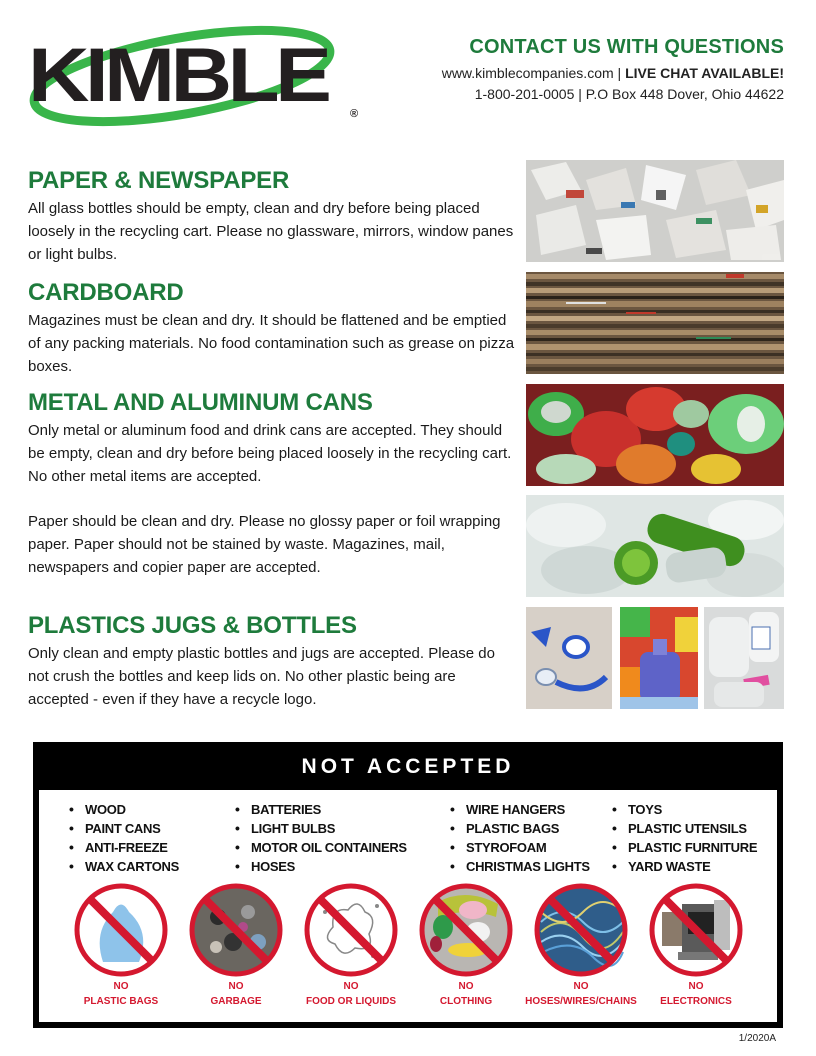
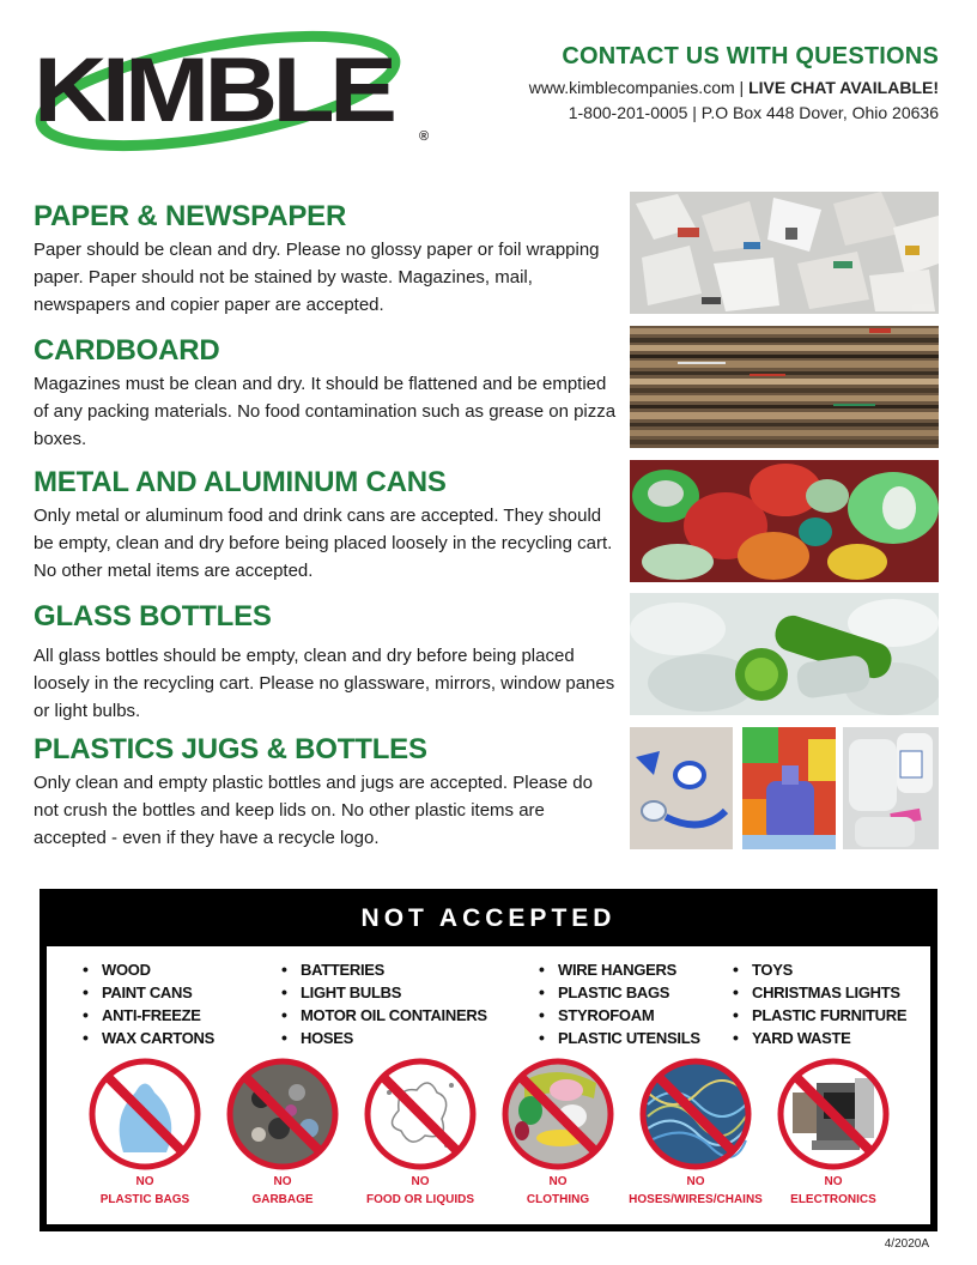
  KIMBLE
  ®
  CONTACT US WITH QUESTIONS
  www.kimblecompanies.com | LIVE CHAT AVAILABLE!
- 1-800-201-0005 | P.O Box 448 Dover, Ohio 44622
+ 1-800-201-0005 | P.O Box 448 Dover, Ohio 20636
  PAPER & NEWSPAPER
- All glass bottles should be empty, clean and dry before being placed loosely in the recycling cart. Please no glassware, mirrors, window panes or light bulbs.
+ Paper should be clean and dry. Please no glossy paper or foil wrapping paper. Paper should not be stained by waste. Magazines, mail, newspapers and copier paper are accepted.
  CARDBOARD
  Magazines must be clean and dry. It should be flattened and be emptied of any packing materials. No food contamination such as grease on pizza boxes.
  METAL AND ALUMINUM CANS
  Only metal or aluminum food and drink cans are accepted. They should be empty, clean and dry before being placed loosely in the recycling cart. No other metal items are accepted.
+ GLASS BOTTLES
- Paper should be clean and dry. Please no glossy paper or foil wrapping paper. Paper should not be stained by waste. Magazines, mail, newspapers and copier paper are accepted.
+ All glass bottles should be empty, clean and dry before being placed loosely in the recycling cart. Please no glassware, mirrors, window panes or light bulbs.
  PLASTICS JUGS & BOTTLES
- Only clean and empty plastic bottles and jugs are accepted. Please do not crush the bottles and keep lids on. No other plastic being are accepted - even if they have a recycle logo.
+ Only clean and empty plastic bottles and jugs are accepted. Please do not crush the bottles and keep lids on. No other plastic items are accepted - even if they have a recycle logo.
  NOT ACCEPTED
  WOOD
  PAINT CANS
  ANTI-FREEZE
  WAX CARTONS
  BATTERIES
  LIGHT BULBS
  MOTOR OIL CONTAINERS
  HOSES
  WIRE HANGERS
  PLASTIC BAGS
  STYROFOAM
- CHRISTMAS LIGHTS
+ PLASTIC UTENSILS
  TOYS
- PLASTIC UTENSILS
+ CHRISTMAS LIGHTS
  PLASTIC FURNITURE
  YARD WASTE
  NO
  PLASTIC BAGS
  NO
  GARBAGE
  NO
  FOOD OR LIQUIDS
  NO
  CLOTHING
  NO
  HOSES/WIRES/CHAINS
  NO
  ELECTRONICS
- 1/2020A
+ 4/2020A
